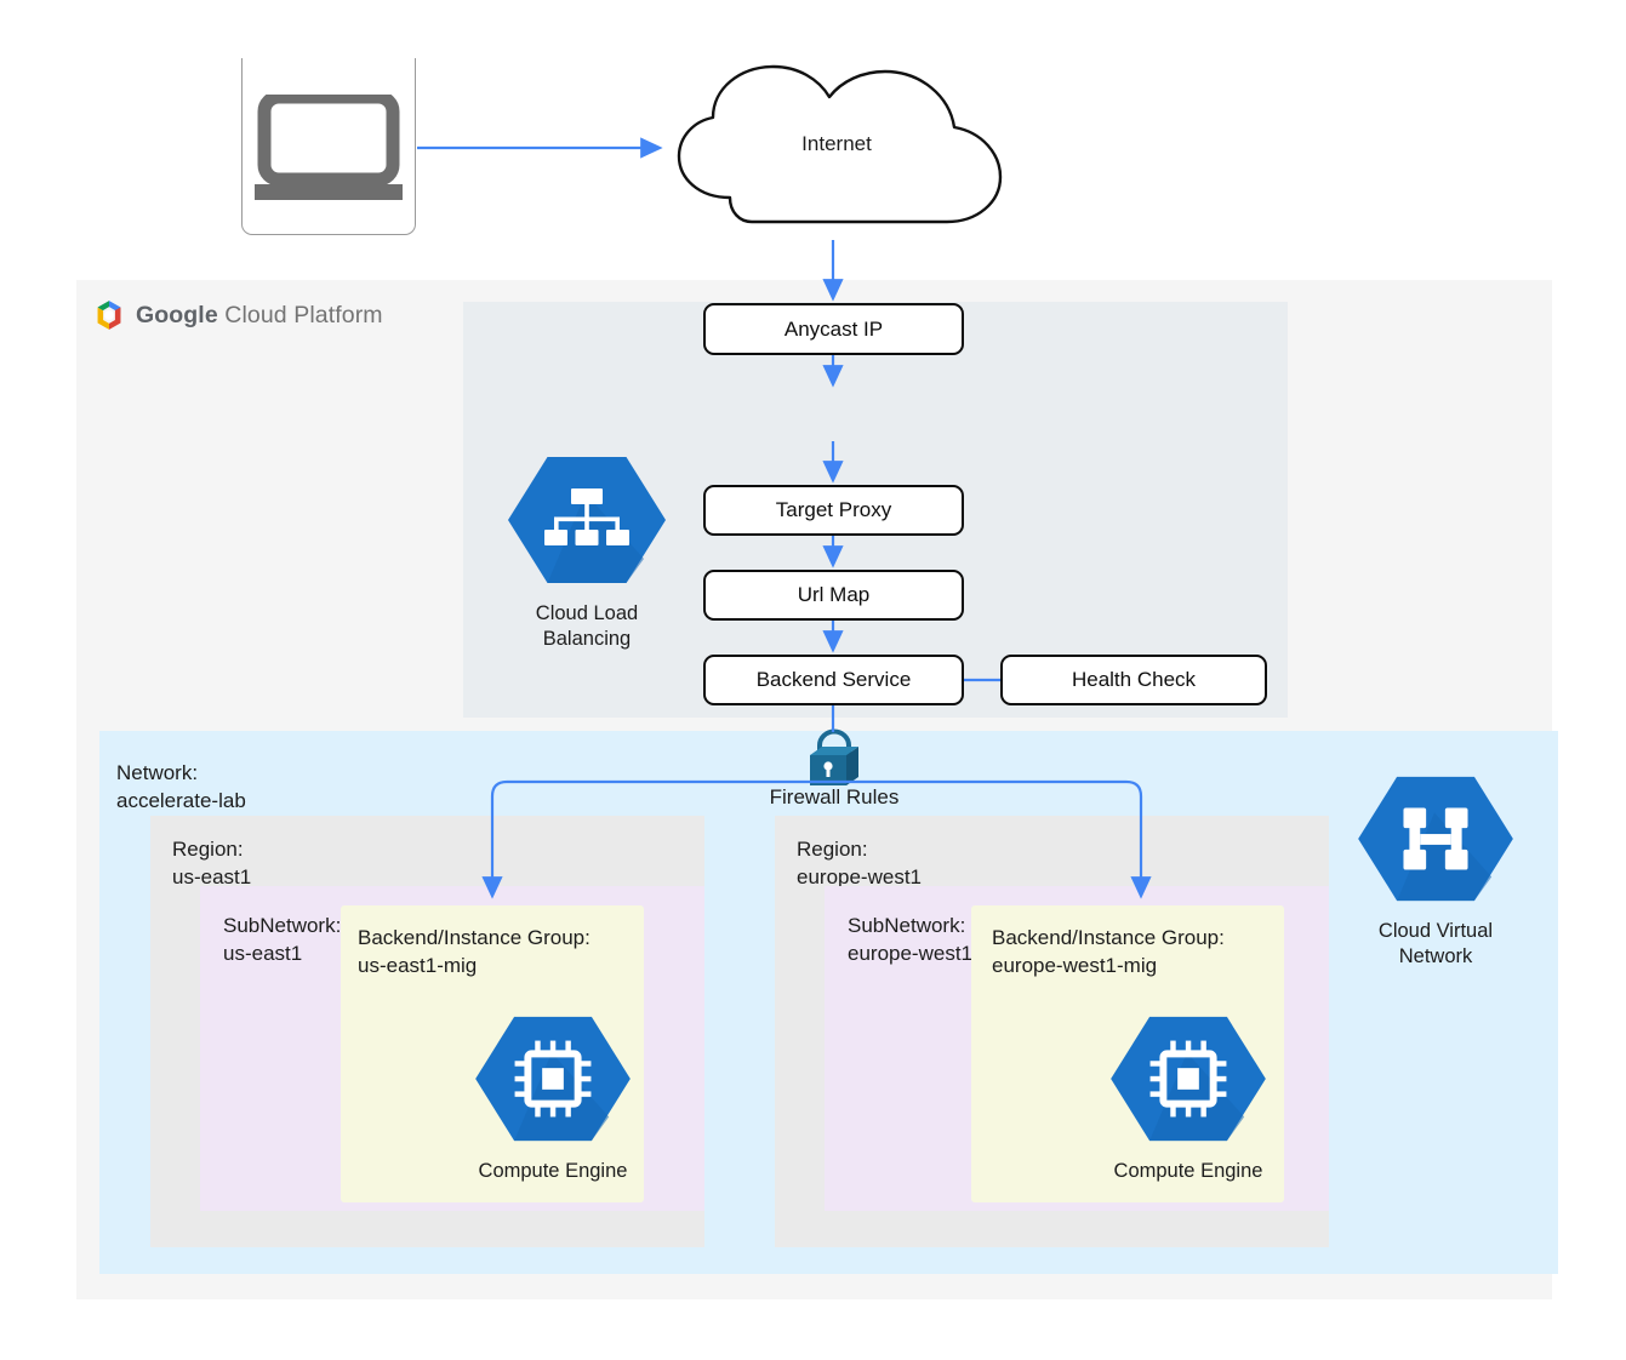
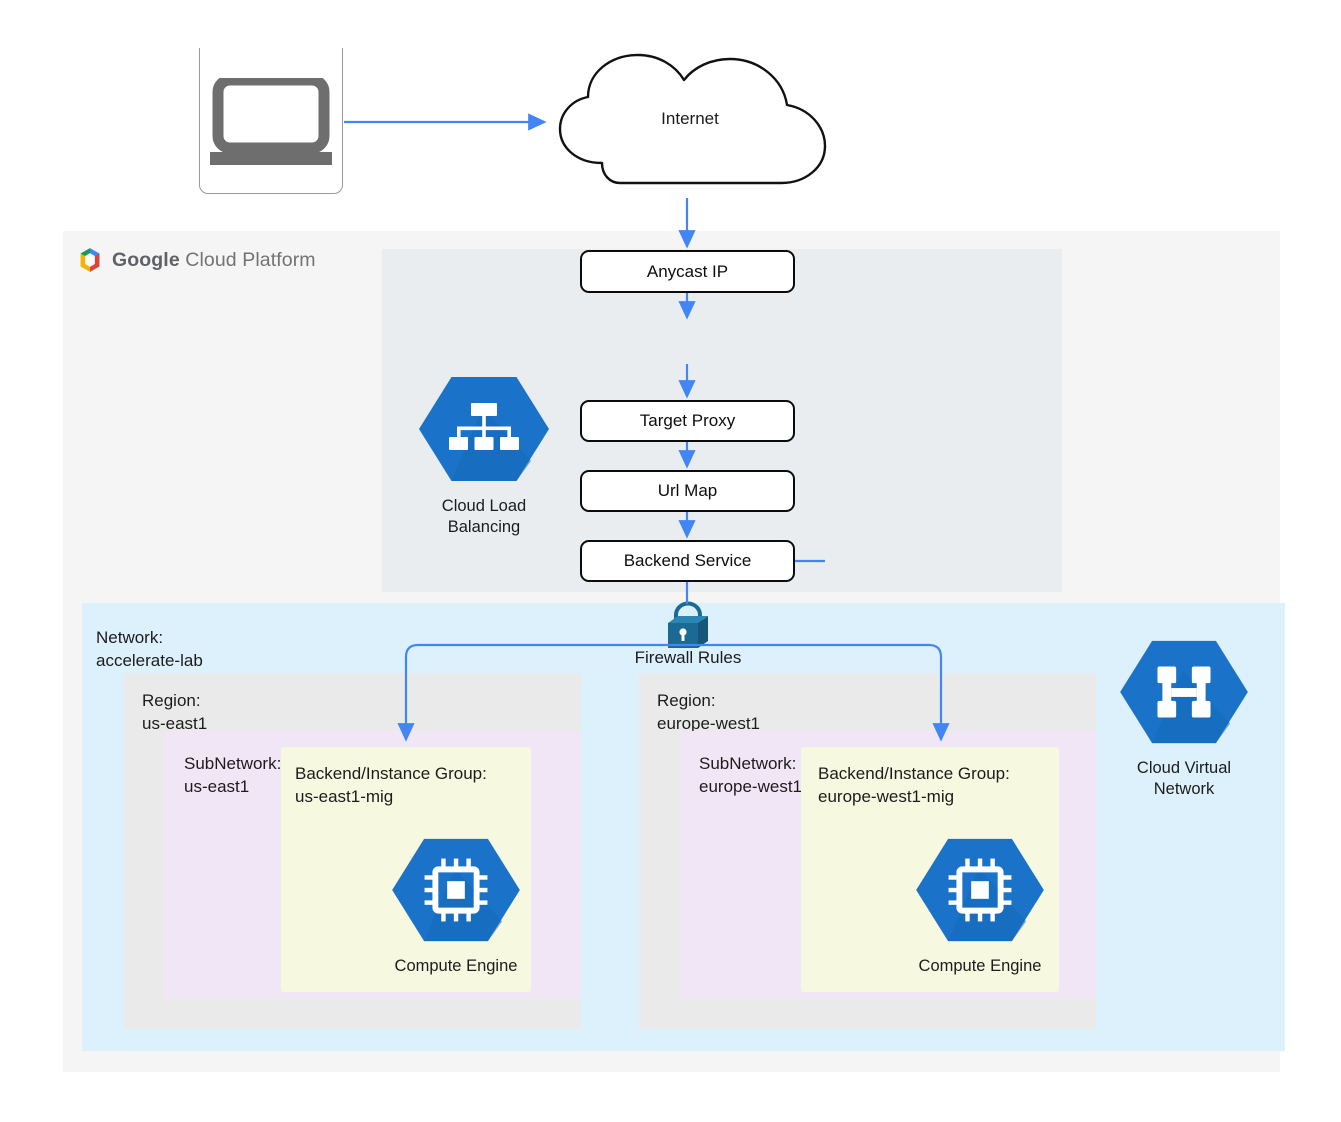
  Internet
  Google Cloud Platform
  Cloud Load Balancing
  Anycast IP
  Target Proxy
  Url Map
  Backend Service
- Health Check
  Network:
  accelerate-lab
  Region:
  us-east1
  Region:
  europe-west1
  SubNetwork:
  us-east1
  SubNetwork:
  europe-west1
  Backend/Instance Group:
  us-east1-mig
  Backend/Instance Group:
  europe-west1-mig
  Compute Engine
  Compute Engine
  Cloud Virtual Network
  Firewall Rules
